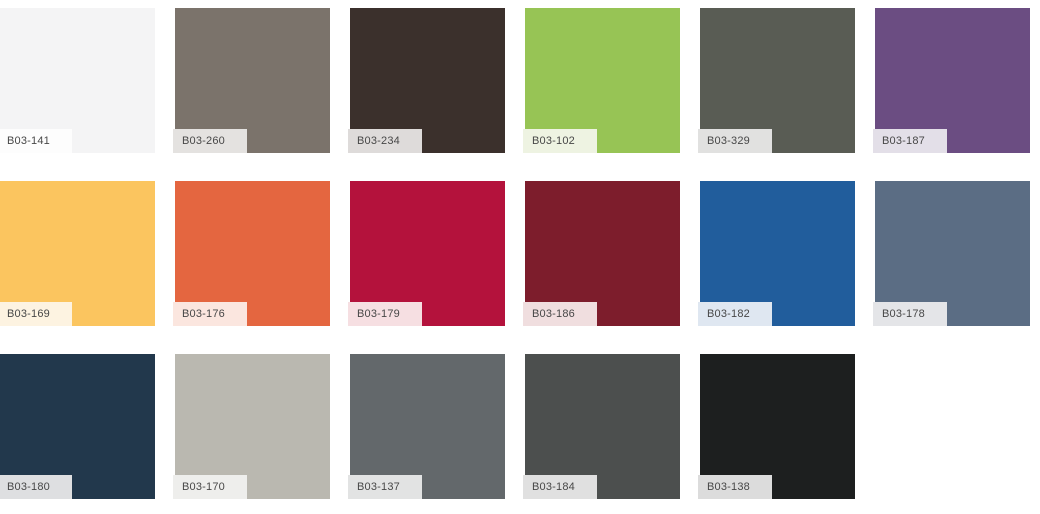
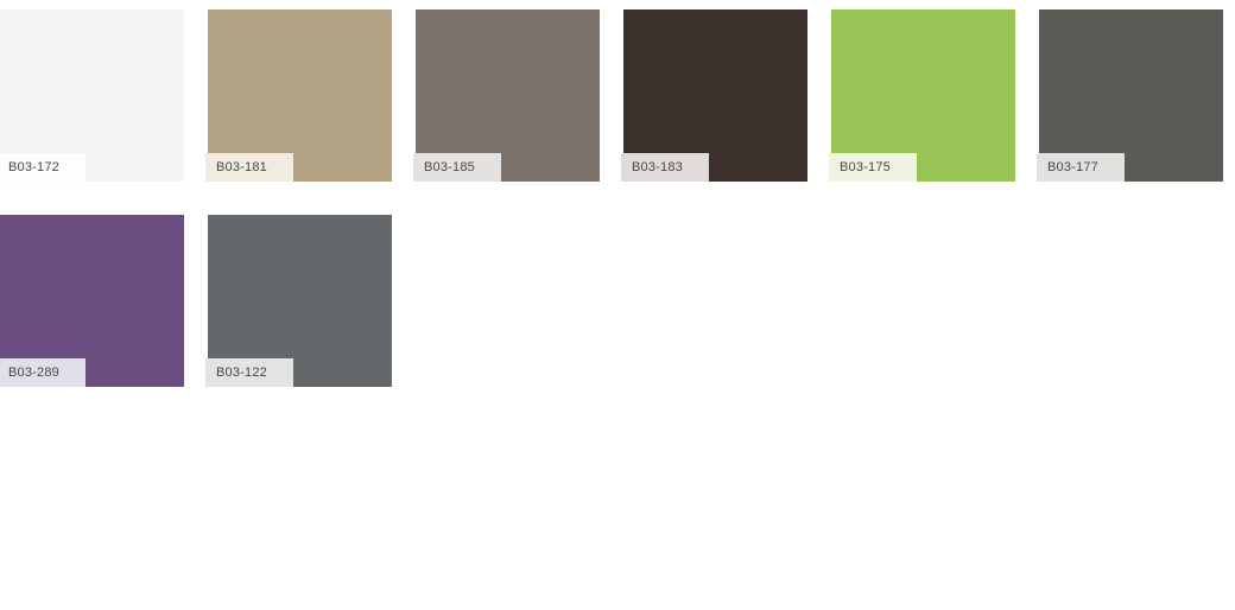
- B03-141
+ B03-172
+ B03-181
- B03-260
+ B03-185
- B03-234
+ B03-183
- B03-102
+ B03-175
- B03-329
+ B03-177
- B03-187
+ B03-289
- B03-169
- B03-176
- B03-179
- B03-186
- B03-182
- B03-178
- B03-180
- B03-170
- B03-137
+ B03-122
- B03-184
- B03-138
